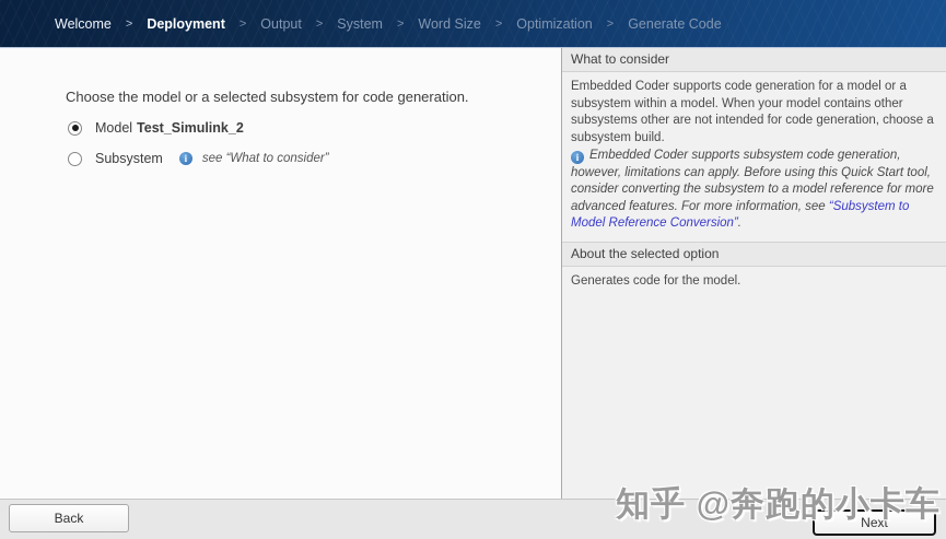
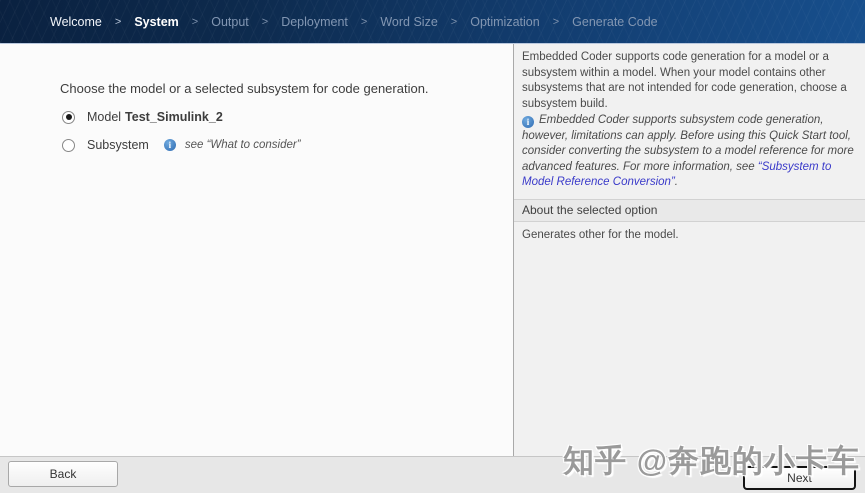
  Welcome
  >
- Deployment
+ System
  >
  Output
  >
- System
+ Deployment
  >
  Word Size
  >
  Optimization
  >
  Generate Code
  Choose the model or a selected subsystem for code generation.
  Model
  Test_Simulink_2
  Subsystem
  i
  see “What to consider”
- What to consider
- Embedded Coder supports code generation for a model or a subsystem within a model. When your model contains other subsystems other are not intended for code generation, choose a subsystem build.
+ Embedded Coder supports code generation for a model or a subsystem within a model. When your model contains other subsystems that are not intended for code generation, choose a subsystem build.
  i Embedded Coder supports subsystem code generation, however, limitations can apply. Before using this Quick Start tool, consider converting the subsystem to a model reference for more advanced features. For more information, see “Subsystem to Model Reference Conversion”.
  About the selected option
- Generates code for the model.
+ Generates other for the model.
  Back
  Next
  知乎 @奔跑的小卡车
